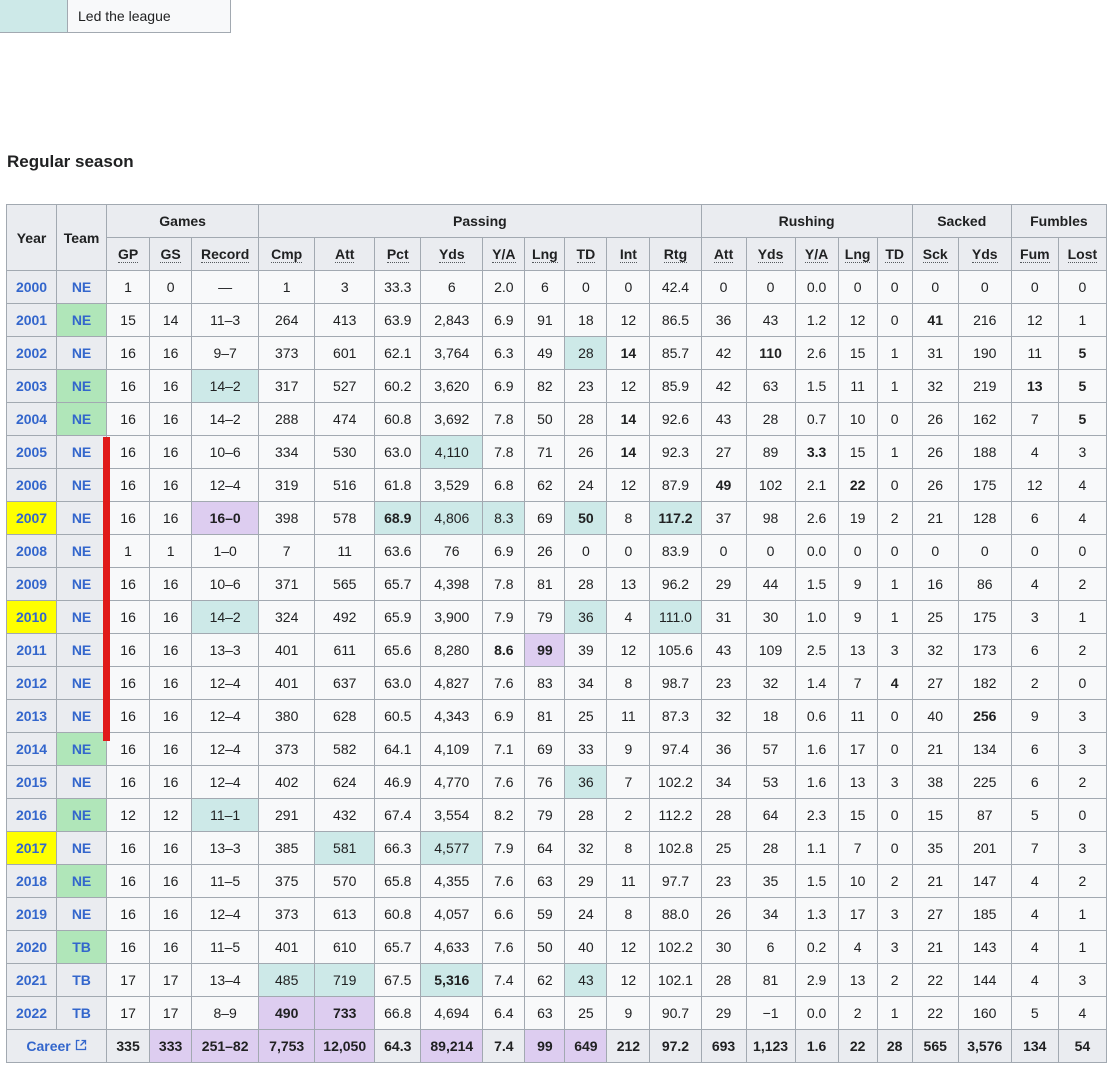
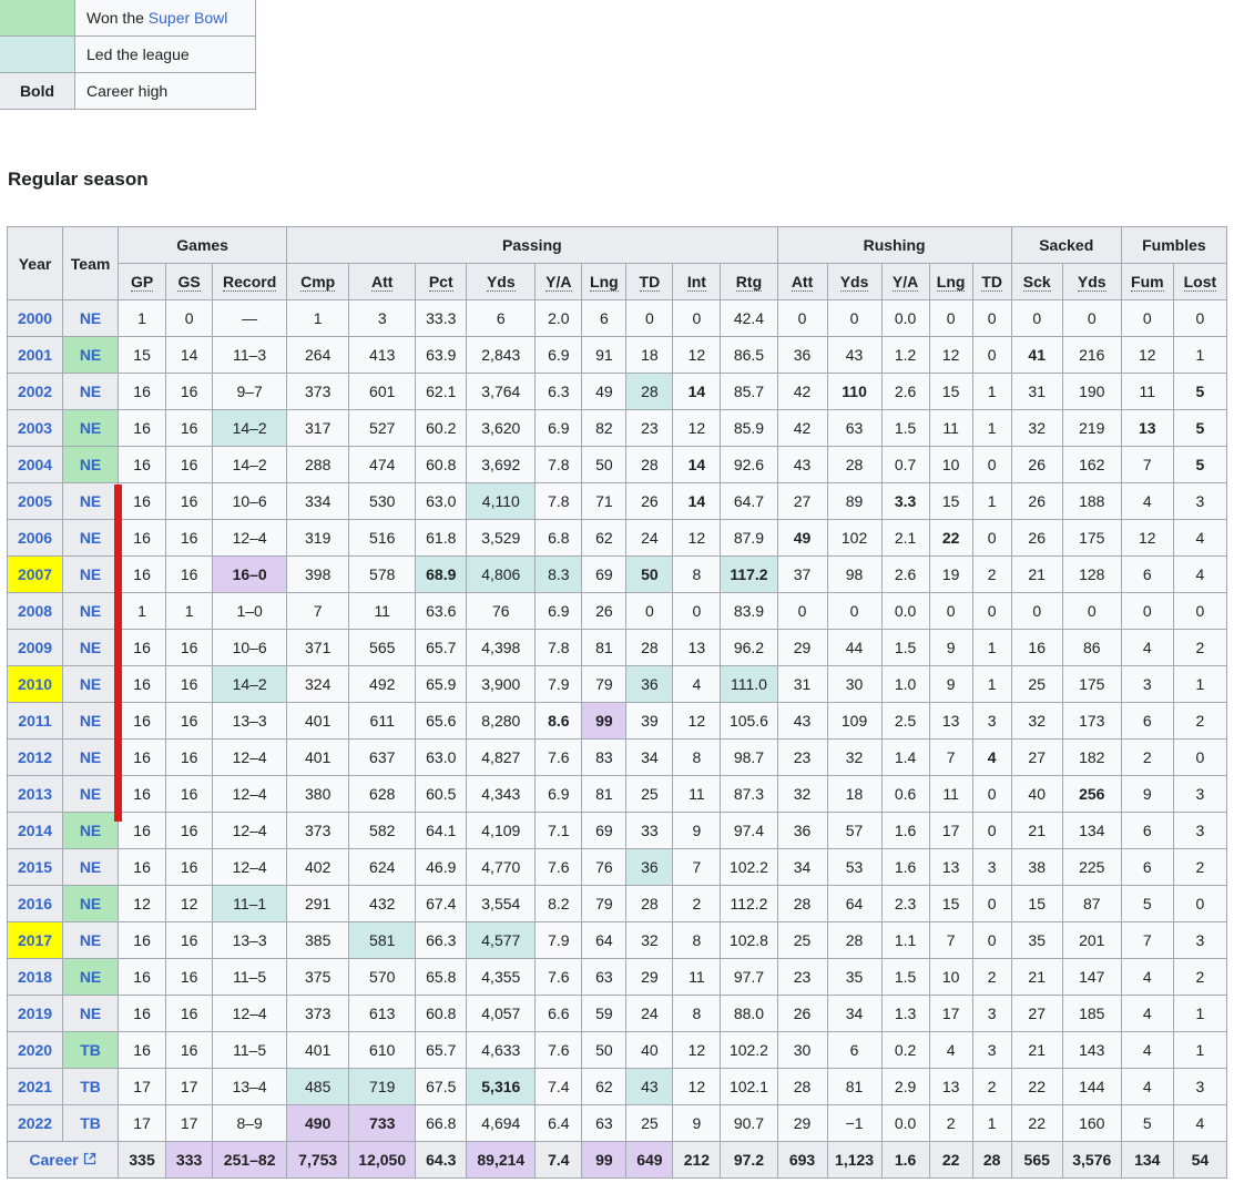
+ 	Won the Super Bowl
  	Led the league
+ Bold	Career high
  Regular season
  Year	Team	Games	Passing	Rushing	Sacked	Fumbles
  GP	GS	Record	Cmp	Att	Pct	Yds	Y/A	Lng	TD	Int	Rtg	Att	Yds	Y/A	Lng	TD	Sck	Yds	Fum	Lost
  2000	NE	1	0	—	1	3	33.3	6	2.0	6	0	0	42.4	0	0	0.0	0	0	0	0	0	0
  2001	NE	15	14	11–3	264	413	63.9	2,843	6.9	91	18	12	86.5	36	43	1.2	12	0	41	216	12	1
  2002	NE	16	16	9–7	373	601	62.1	3,764	6.3	49	28	14	85.7	42	110	2.6	15	1	31	190	11	5
  2003	NE	16	16	14–2	317	527	60.2	3,620	6.9	82	23	12	85.9	42	63	1.5	11	1	32	219	13	5
  2004	NE	16	16	14–2	288	474	60.8	3,692	7.8	50	28	14	92.6	43	28	0.7	10	0	26	162	7	5
- 2005	NE	16	16	10–6	334	530	63.0	4,110	7.8	71	26	14	92.3	27	89	3.3	15	1	26	188	4	3
+ 2005	NE	16	16	10–6	334	530	63.0	4,110	7.8	71	26	14	64.7	27	89	3.3	15	1	26	188	4	3
  2006	NE	16	16	12–4	319	516	61.8	3,529	6.8	62	24	12	87.9	49	102	2.1	22	0	26	175	12	4
  2007	NE	16	16	16–0	398	578	68.9	4,806	8.3	69	50	8	117.2	37	98	2.6	19	2	21	128	6	4
  2008	NE	1	1	1–0	7	11	63.6	76	6.9	26	0	0	83.9	0	0	0.0	0	0	0	0	0	0
  2009	NE	16	16	10–6	371	565	65.7	4,398	7.8	81	28	13	96.2	29	44	1.5	9	1	16	86	4	2
  2010	NE	16	16	14–2	324	492	65.9	3,900	7.9	79	36	4	111.0	31	30	1.0	9	1	25	175	3	1
  2011	NE	16	16	13–3	401	611	65.6	8,280	8.6	99	39	12	105.6	43	109	2.5	13	3	32	173	6	2
  2012	NE	16	16	12–4	401	637	63.0	4,827	7.6	83	34	8	98.7	23	32	1.4	7	4	27	182	2	0
  2013	NE	16	16	12–4	380	628	60.5	4,343	6.9	81	25	11	87.3	32	18	0.6	11	0	40	256	9	3
  2014	NE	16	16	12–4	373	582	64.1	4,109	7.1	69	33	9	97.4	36	57	1.6	17	0	21	134	6	3
  2015	NE	16	16	12–4	402	624	46.9	4,770	7.6	76	36	7	102.2	34	53	1.6	13	3	38	225	6	2
  2016	NE	12	12	11–1	291	432	67.4	3,554	8.2	79	28	2	112.2	28	64	2.3	15	0	15	87	5	0
  2017	NE	16	16	13–3	385	581	66.3	4,577	7.9	64	32	8	102.8	25	28	1.1	7	0	35	201	7	3
  2018	NE	16	16	11–5	375	570	65.8	4,355	7.6	63	29	11	97.7	23	35	1.5	10	2	21	147	4	2
  2019	NE	16	16	12–4	373	613	60.8	4,057	6.6	59	24	8	88.0	26	34	1.3	17	3	27	185	4	1
  2020	TB	16	16	11–5	401	610	65.7	4,633	7.6	50	40	12	102.2	30	6	0.2	4	3	21	143	4	1
  2021	TB	17	17	13–4	485	719	67.5	5,316	7.4	62	43	12	102.1	28	81	2.9	13	2	22	144	4	3
  2022	TB	17	17	8–9	490	733	66.8	4,694	6.4	63	25	9	90.7	29	−1	0.0	2	1	22	160	5	4
  Career	335	333	251–82	7,753	12,050	64.3	89,214	7.4	99	649	212	97.2	693	1,123	1.6	22	28	565	3,576	134	54
